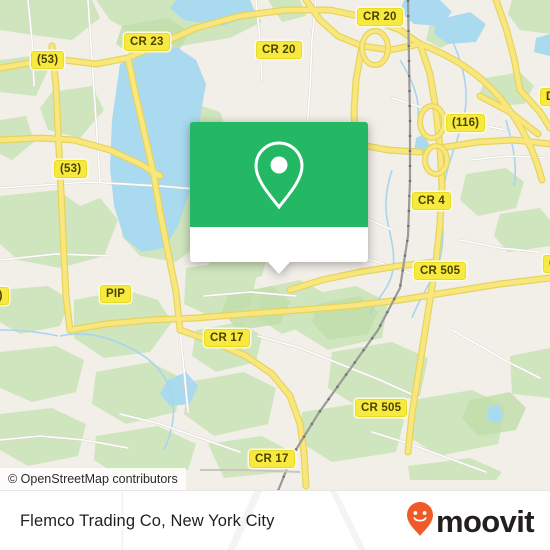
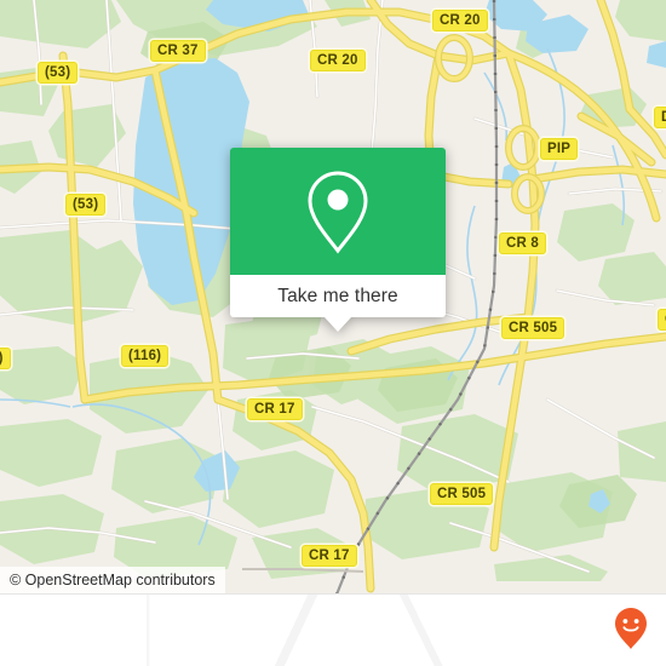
- CR 23
+ CR 37
  (53)
  CR 20
  CR 20
- (116)
+ PIP
  (53)
- CR 4
+ CR 8
  CR 505
- PIP
+ (116)
  CR 17
  CR 505
  CR 17
+ Take me there
  © OpenStreetMap contributors
- Flemco Trading Co, New York City
- moovit
